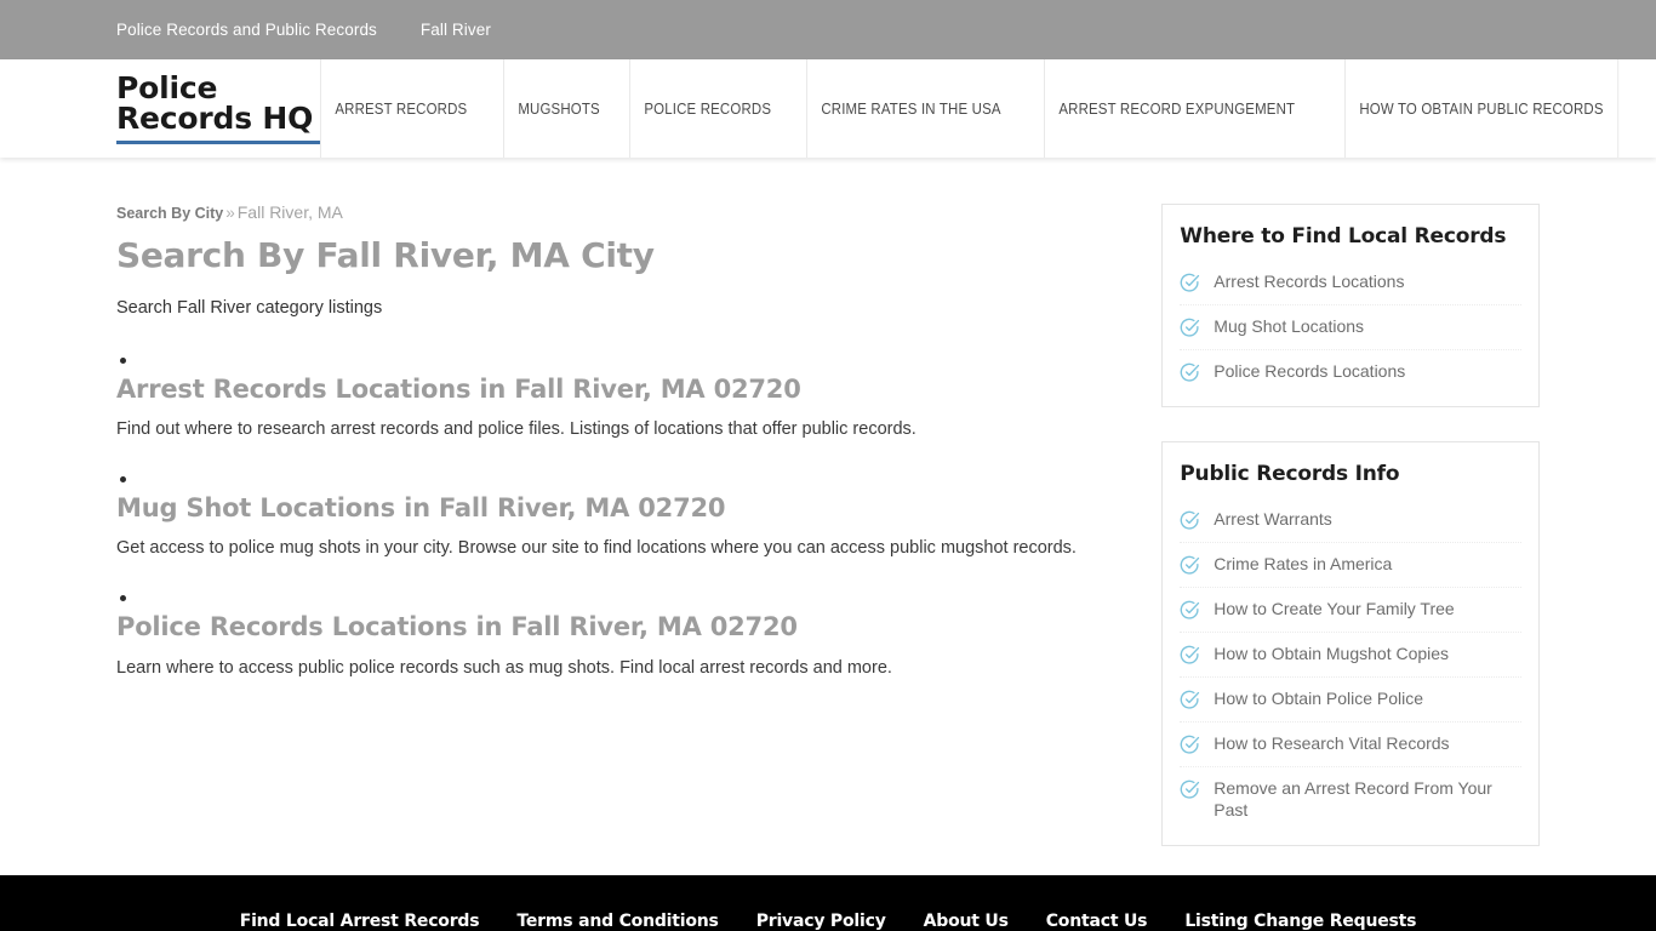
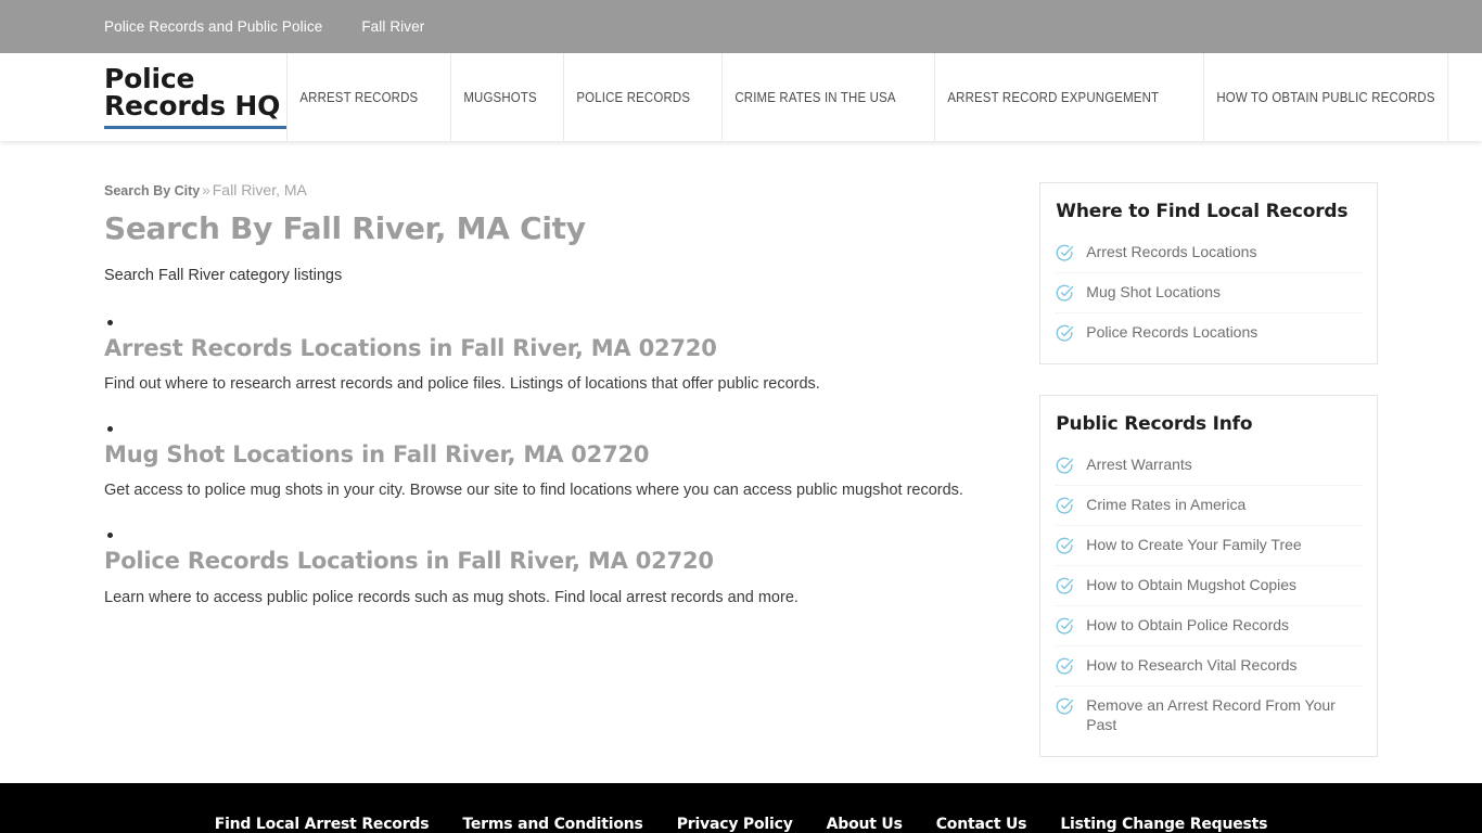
- Police Records and Public Records
+ Police Records and Public Police
  Fall River
  Police Records HQ
  ARREST RECORDS
  MUGSHOTS
  POLICE RECORDS
  CRIME RATES IN THE USA
  ARREST RECORD EXPUNGEMENT
  HOW TO OBTAIN PUBLIC RECORDS
  Search By City » Fall River, MA
  Search By Fall River, MA City
  Search Fall River category listings
  Arrest Records Locations in Fall River, MA 02720
  Find out where to research arrest records and police files. Listings of locations that offer public records.
  Mug Shot Locations in Fall River, MA 02720
  Get access to police mug shots in your city. Browse our site to find locations where you can access public mugshot records.
  Police Records Locations in Fall River, MA 02720
  Learn where to access public police records such as mug shots. Find local arrest records and more.
  Where to Find Local Records
  Arrest Records Locations
  Mug Shot Locations
  Police Records Locations
  Public Records Info
  Arrest Warrants
  Crime Rates in America
  How to Create Your Family Tree
  How to Obtain Mugshot Copies
- How to Obtain Police Police
+ How to Obtain Police Records
  How to Research Vital Records
  Remove an Arrest Record From Your Past
  Find Local Arrest Records
  Terms and Conditions
  Privacy Policy
  About Us
  Contact Us
  Listing Change Requests
